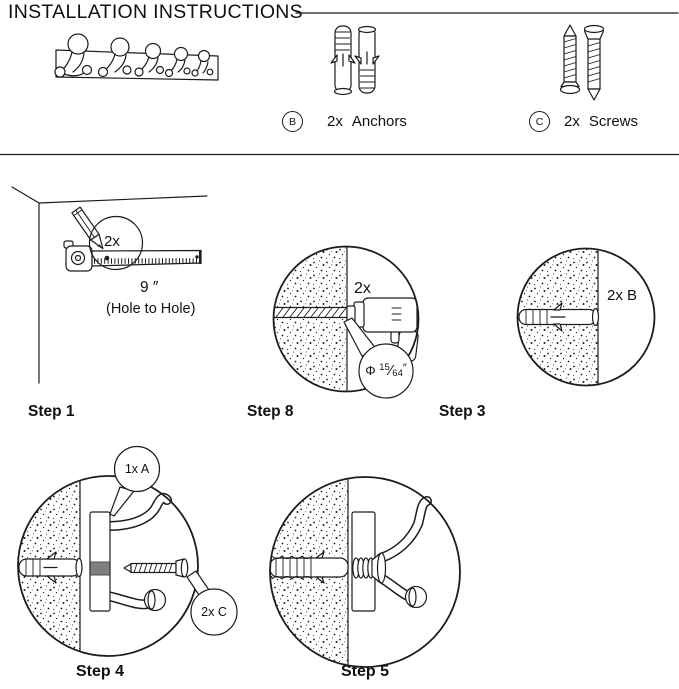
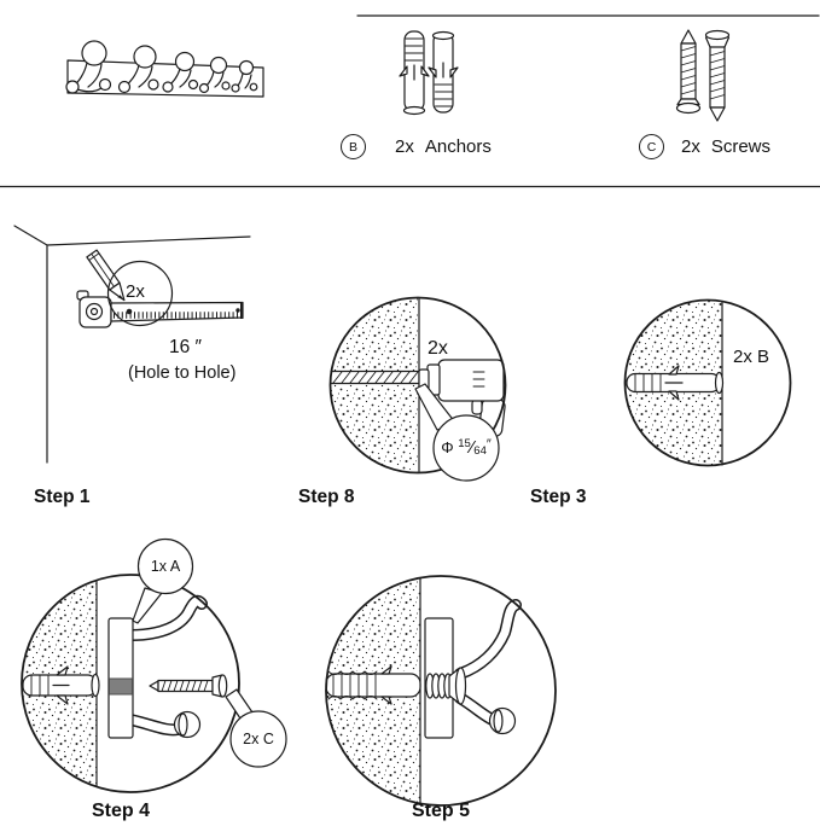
- INSTALLATION INSTRUCTIONS
  B
  2x
  Anchors
  C
  2x
  Screws
  2x
- 9 ″
+ 16 ″
  (Hole to Hole)
  Step 1
  2x
  Φ 15⁄64″
  Step 8
  2x B
  Step 3
  1x A
  2x C
  Step 4
  Step 5
